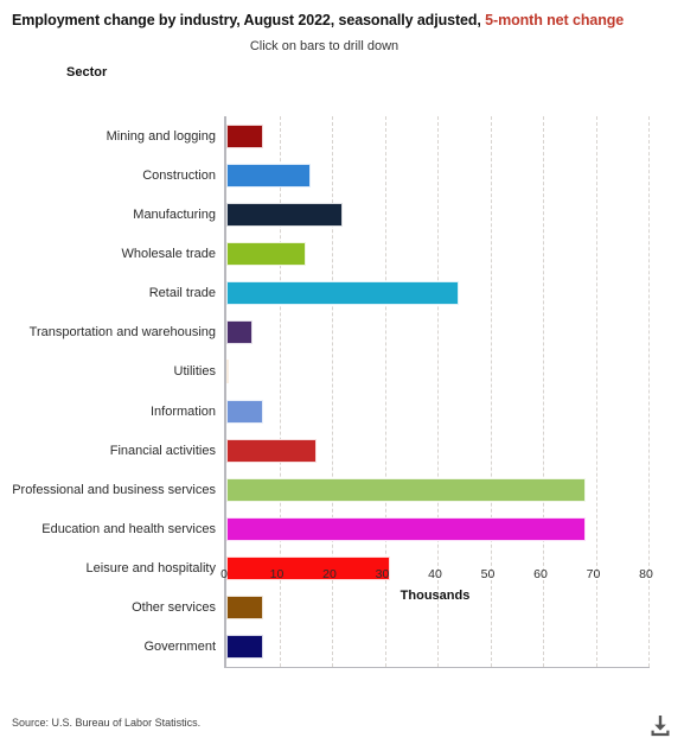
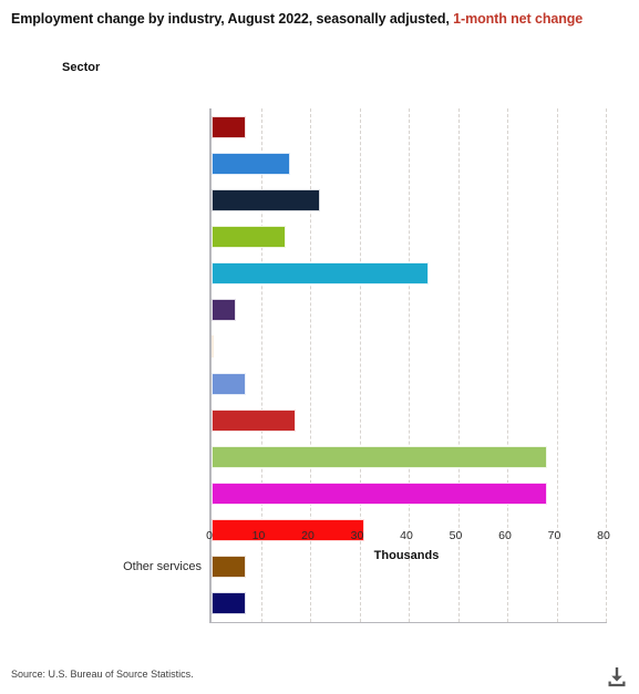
- Employment change by industry, August 2022, seasonally adjusted, 5-month net change
+ Employment change by industry, August 2022, seasonally adjusted, 1-month net change
- Click on bars to drill down
  Sector
- Mining and logging
- Construction
- Manufacturing
- Wholesale trade
- Retail trade
- Transportation and warehousing
- Utilities
- Information
- Financial activities
- Professional and business services
- Education and health services
- Leisure and hospitality
  Other services
- Government
  0
  10
  20
  30
  40
  50
  60
  70
  80
  Thousands
- Source: U.S. Bureau of Labor Statistics.
+ Source: U.S. Bureau of Source Statistics.
